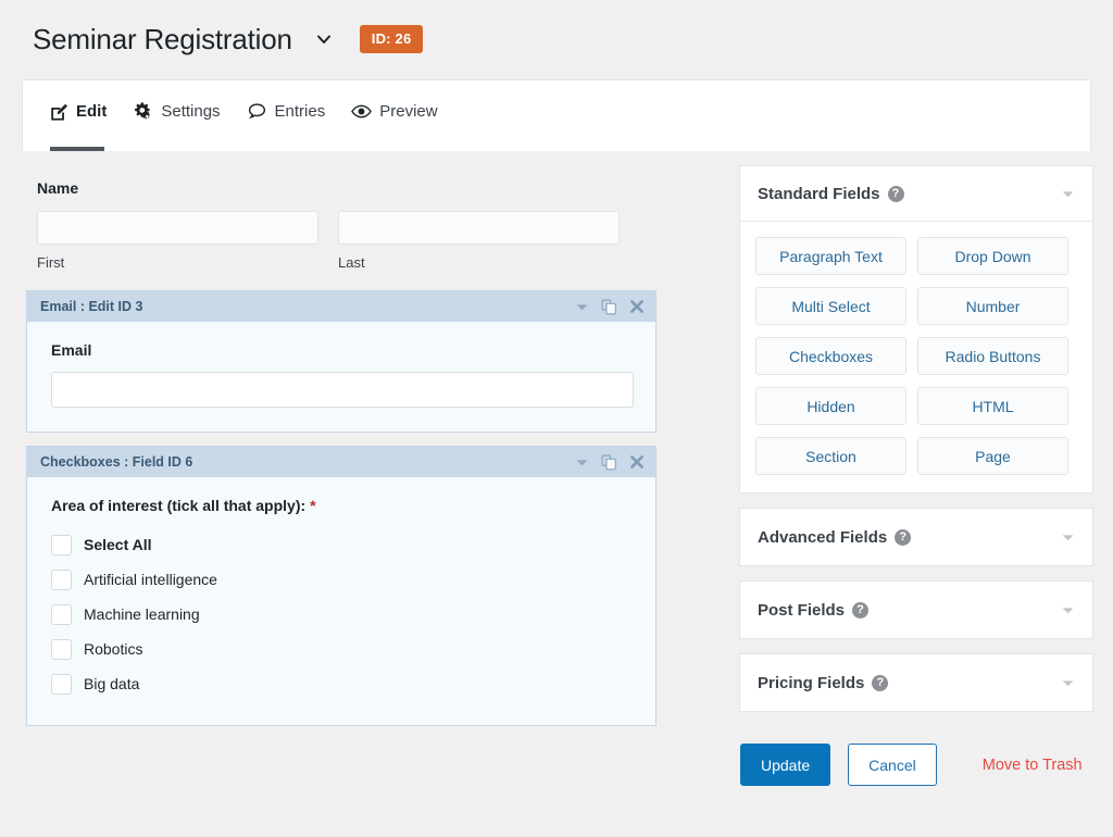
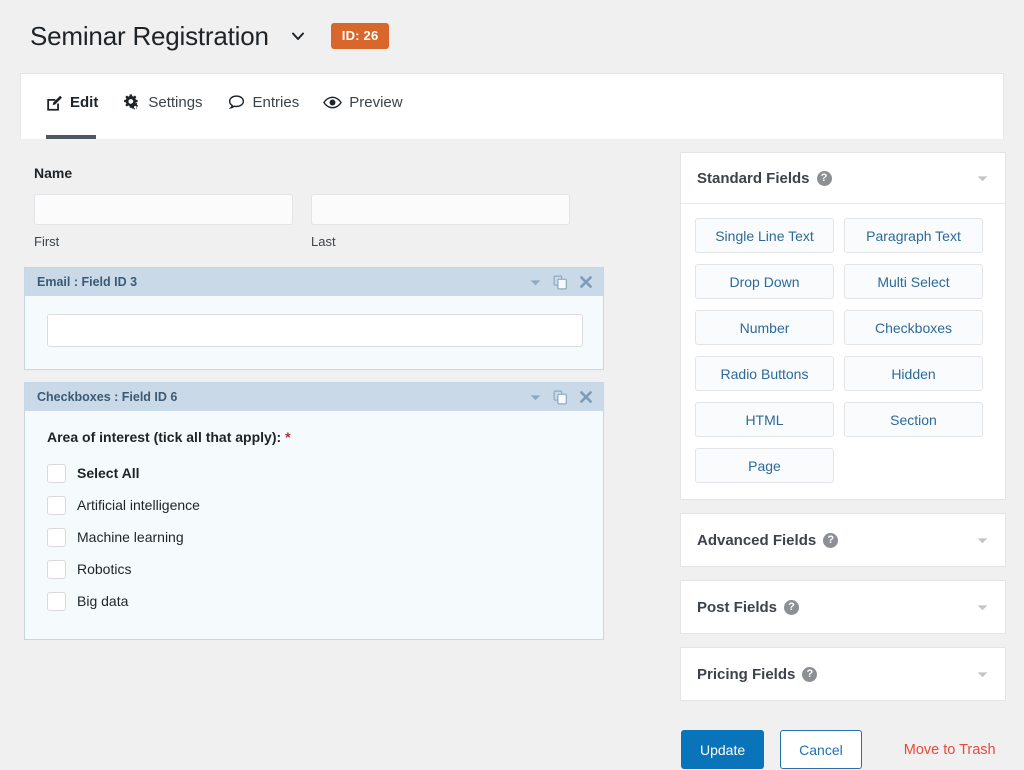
  Seminar Registration
  ID: 26
  Edit
  Settings
  Entries
  Preview
  Name
  First
  Last
- Email : Edit ID 3
+ Email : Field ID 3
- Email
  Checkboxes : Field ID 6
  Area of interest (tick all that apply): *
  Select All
  Artificial intelligence
  Machine learning
  Robotics
  Big data
  Standard Fields
  ?
+ Single Line Text
  Paragraph Text
  Drop Down
  Multi Select
  Number
  Checkboxes
  Radio Buttons
  Hidden
  HTML
  Section
  Page
  Advanced Fields
  ?
  Post Fields
  ?
  Pricing Fields
  ?
  Update
  Cancel
  Move to Trash
